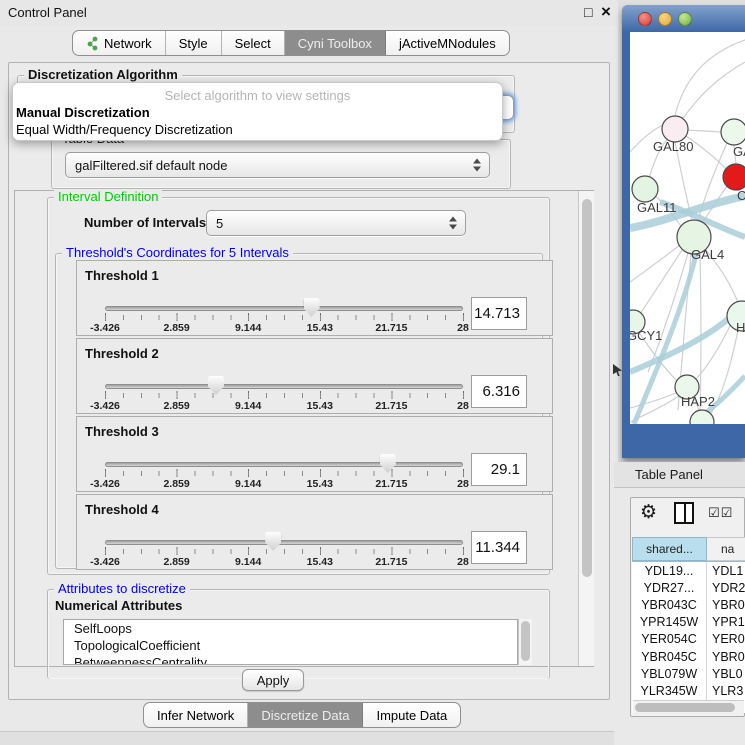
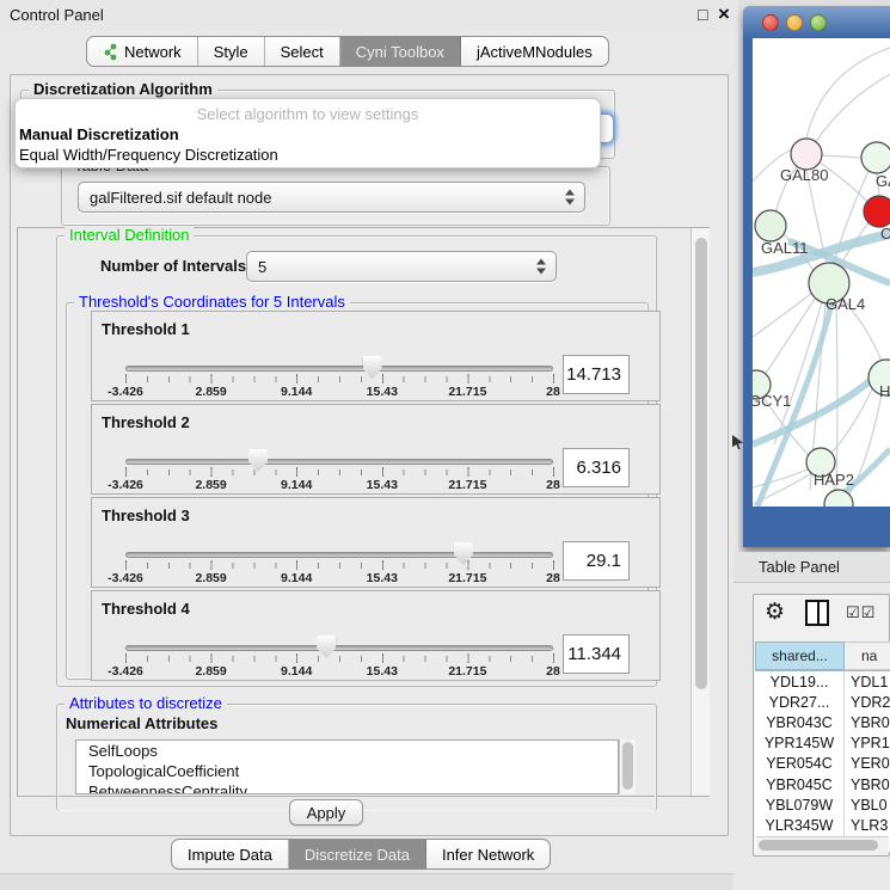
  Control Panel
  □
  ×
  Network
  Style
  Select
  Cyni Toolbox
  jActiveMNodules
  Discretization Algorithm
  galFiltered.sif default node
  Select algorithm to view settings
  Manual Discretization
  Equal Width/Frequency Discretization
  Interval Definition
  Number of Intervals
  5
  Threshold's Coordinates for 5 Intervals
  Threshold 1
  -3.426
  2.859
  9.144
  15.43
  21.715
  28
  14.713
  Threshold 2
  -3.426
  2.859
  9.144
  15.43
  21.715
  28
  6.316
  Threshold 3
  -3.426
  2.859
  9.144
  15.43
  21.715
  28
  29.1
  Threshold 4
  -3.426
  2.859
  9.144
  15.43
  21.715
  28
  11.344
  Attributes to discretize
  Numerical Attributes
  SelfLoops
  TopologicalCoefficient
  BetweennessCentrality
  Apply
- Infer Network
+ Impute Data
  Discretize Data
- Impute Data
+ Infer Network
  GAL80
  C
  GAL11
  GAL4
  GCY1
  H
  HAP2
  Table Panel
  ⚙
  ☑☑
  shared...
  na
  YDL19...
  YDL1
  YDR27...
  YDR2
  YBR043C
  YBR0
  YPR145W
  YPR1
  YER054C
  YER0
  YBR045C
  YBR0
  YBL079W
  YBL0
  YLR345W
  YLR3
